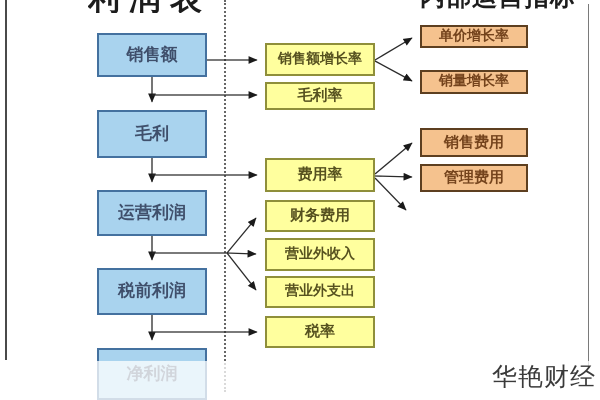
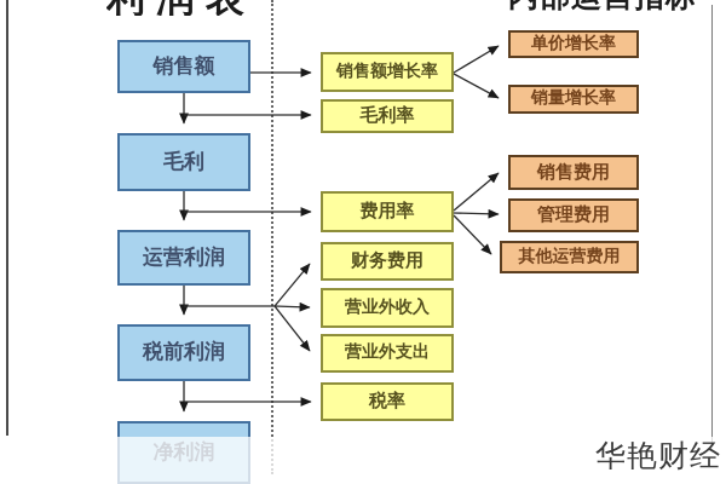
  销售额
  毛利
  运营利润
  税前利润
  净利润
  销售额增长率
  毛利率
  费用率
  财务费用
  营业外收入
  营业外支出
  税率
  单价增长率
  销量增长率
  销售费用
  管理费用
+ 其他运营费用
  华艳财经
